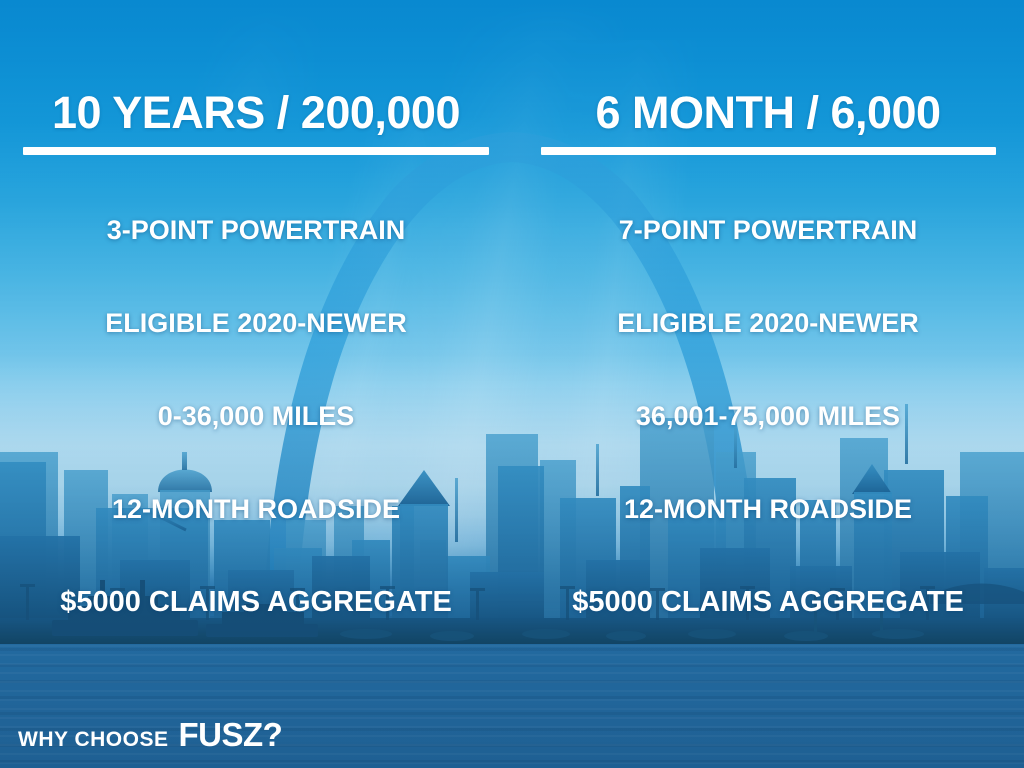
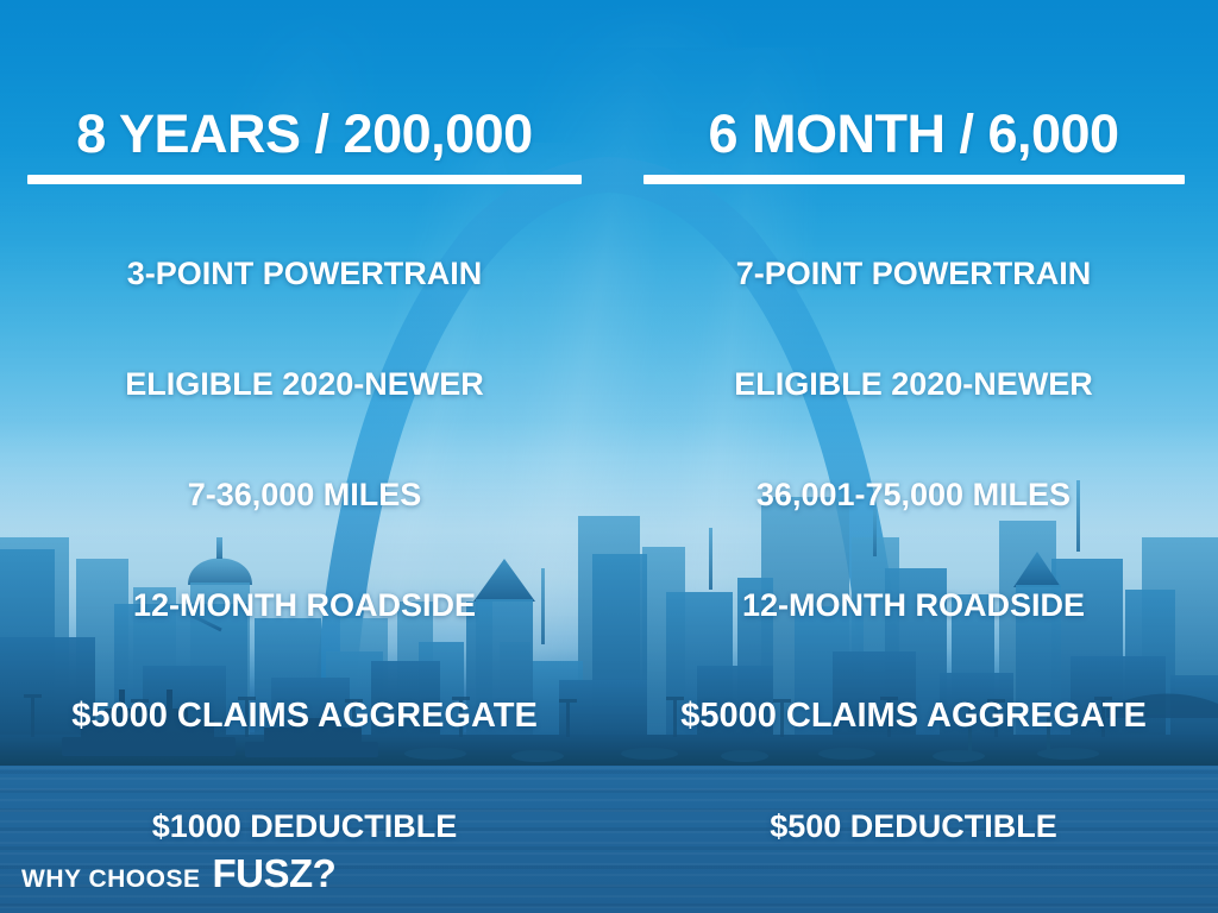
- 10 YEARS / 200,000
+ 8 YEARS / 200,000
  6 MONTH / 6,000
  3-POINT POWERTRAIN
  7-POINT POWERTRAIN
  ELIGIBLE 2020-NEWER
  ELIGIBLE 2020-NEWER
- 0-36,000 MILES
+ 7-36,000 MILES
  36,001-75,000 MILES
  12-MONTH ROADSIDE
  12-MONTH ROADSIDE
  $5000 CLAIMS AGGREGATE
  $5000 CLAIMS AGGREGATE
+ $1000 DEDUCTIBLE
+ $500 DEDUCTIBLE
  WHY CHOOSE
  FUSZ?
